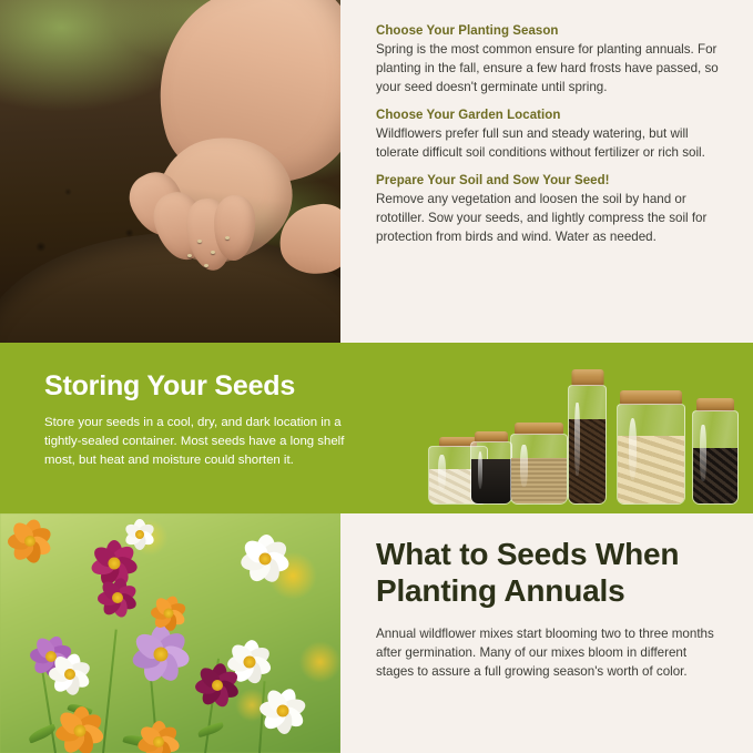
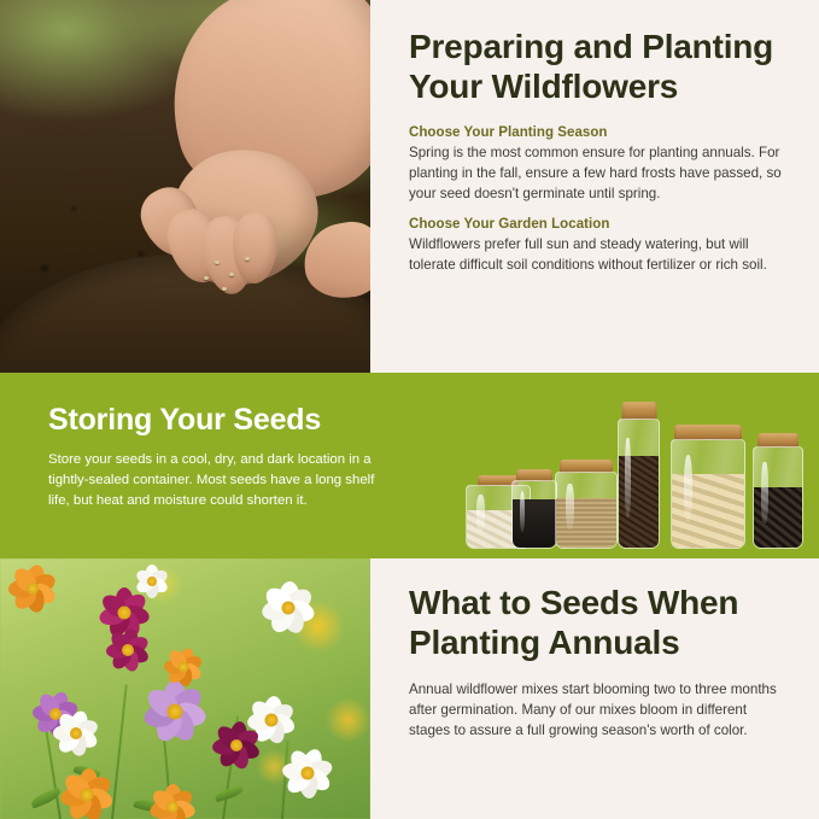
+ Preparing and Planting Your Wildflowers
  Choose Your Planting Season
  Spring is the most common ensure for planting annuals. For planting in the fall, ensure a few hard frosts have passed, so your seed doesn't germinate until spring.
  Choose Your Garden Location
  Wildflowers prefer full sun and steady watering, but will tolerate difficult soil conditions without fertilizer or rich soil.
- Prepare Your Soil and Sow Your Seed!
- Remove any vegetation and loosen the soil by hand or rototiller. Sow your seeds, and lightly compress the soil for protection from birds and wind. Water as needed.
  Storing Your Seeds
- Store your seeds in a cool, dry, and dark location in a tightly-sealed container. Most seeds have a long shelf most, but heat and moisture could shorten it.
+ Store your seeds in a cool, dry, and dark location in a tightly-sealed container. Most seeds have a long shelf life, but heat and moisture could shorten it.
  What to Seeds When Planting Annuals
  Annual wildflower mixes start blooming two to three months after germination. Many of our mixes bloom in different stages to assure a full growing season's worth of color.
